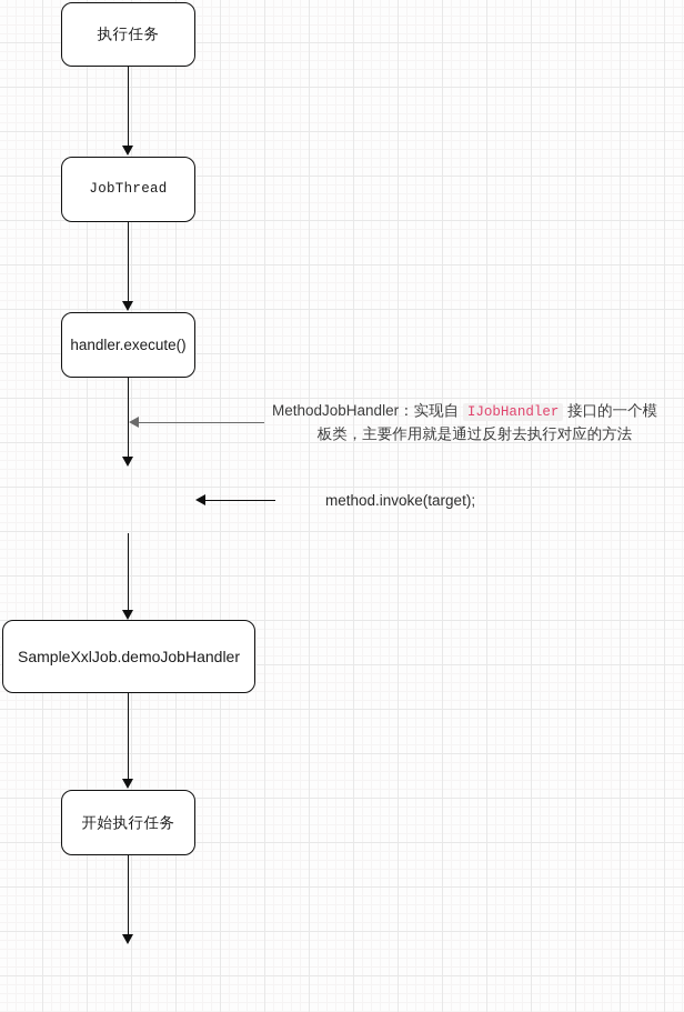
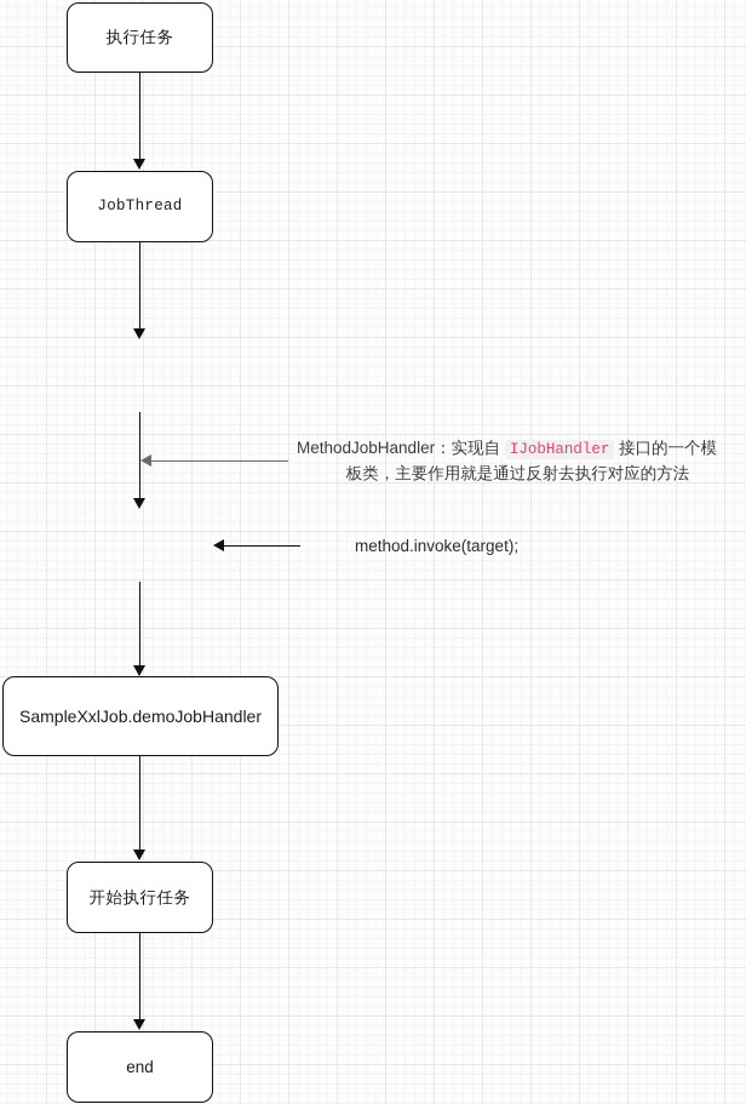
  执行任务
  JobThread
- handler.execute()
  SampleXxlJob.demoJobHandler
  开始执行任务
+ end
  MethodJobHandler：实现自 IJobHandler 接口的一个模
  板类，主要作用就是通过反射去执行对应的方法
  method.invoke(target);
